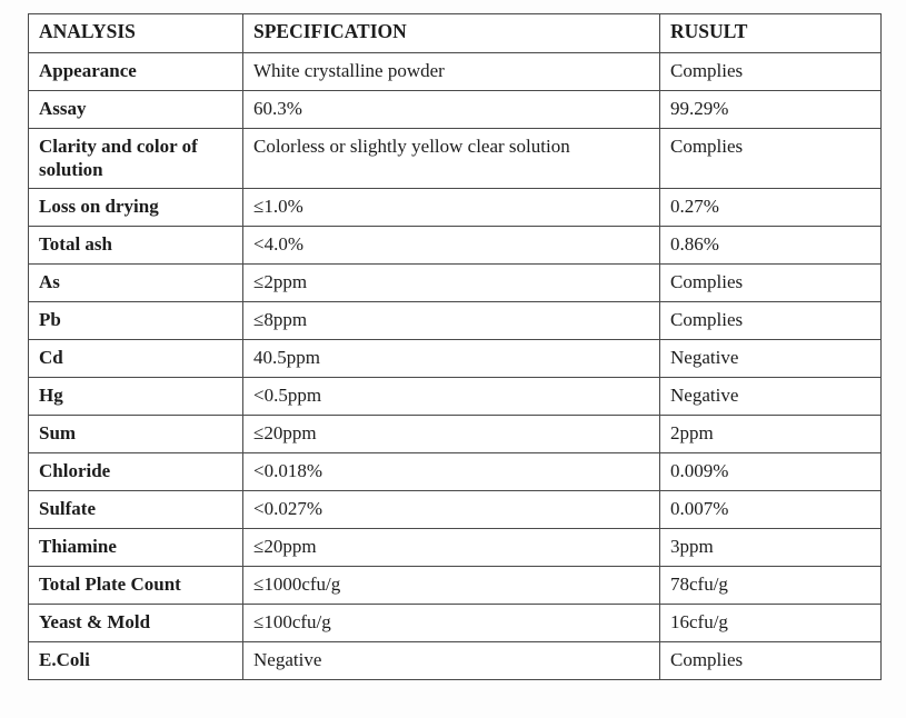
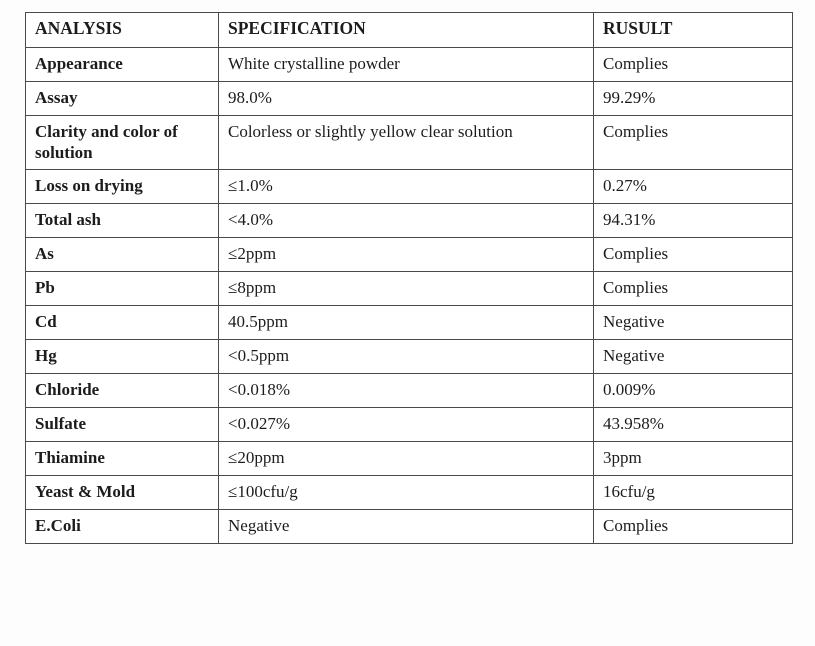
  ANALYSIS	SPECIFICATION	RUSULT
  Appearance	White crystalline powder	Complies
- Assay	60.3%	99.29%
+ Assay	98.0%	99.29%
  Clarity and color of solution	Colorless or slightly yellow clear solution	Complies
  Loss on drying	≤1.0%	0.27%
- Total ash	<4.0%	0.86%
+ Total ash	<4.0%	94.31%
  As	≤2ppm	Complies
  Pb	≤8ppm	Complies
  Cd	40.5ppm	Negative
  Hg	<0.5ppm	Negative
- Sum	≤20ppm	2ppm
  Chloride	<0.018%	0.009%
- Sulfate	<0.027%	0.007%
+ Sulfate	<0.027%	43.958%
  Thiamine	≤20ppm	3ppm
- Total Plate Count	≤1000cfu/g	78cfu/g
  Yeast & Mold	≤100cfu/g	16cfu/g
  E.Coli	Negative	Complies
